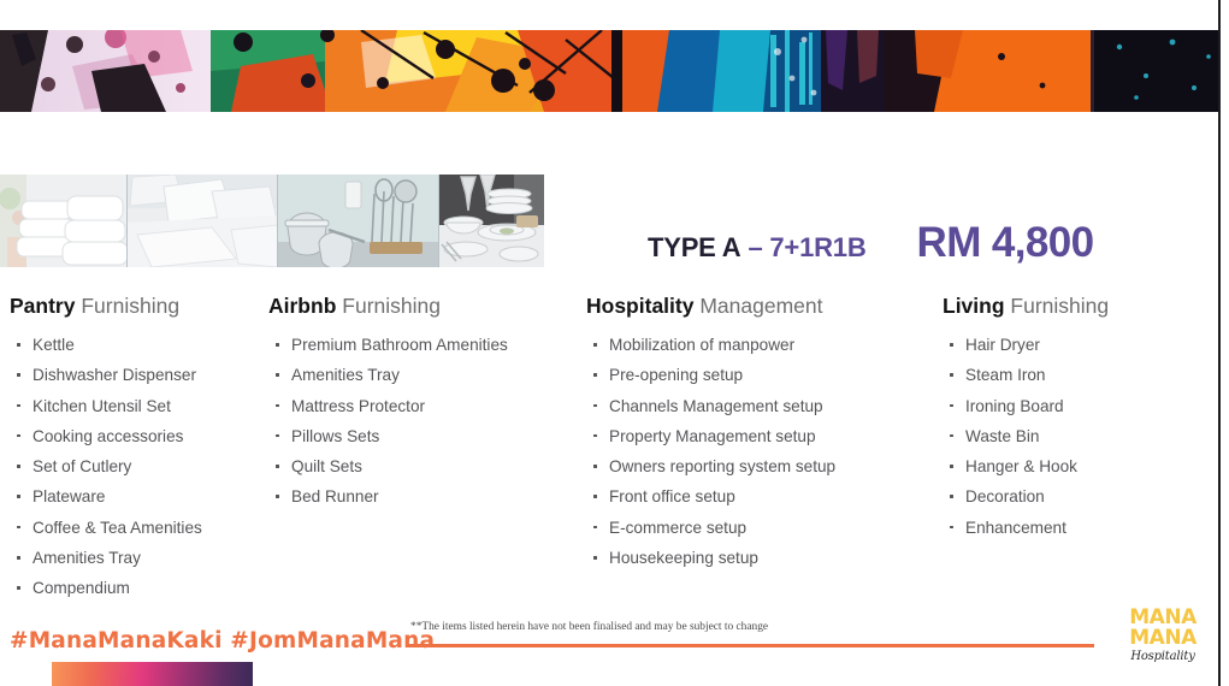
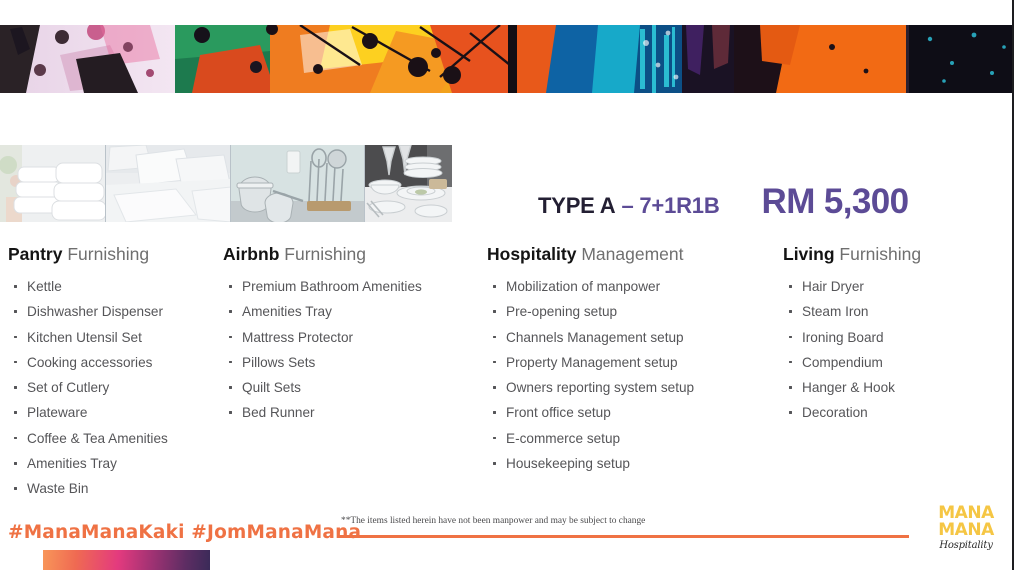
  TYPE A
  – 7+1R1B
- RM 4,800
+ RM 5,300
  Pantry Furnishing
  Kettle
  Dishwasher Dispenser
  Kitchen Utensil Set
  Cooking accessories
  Set of Cutlery
  Plateware
  Coffee & Tea Amenities
  Amenities Tray
- Compendium
+ Waste Bin
  Airbnb Furnishing
  Premium Bathroom Amenities
  Amenities Tray
  Mattress Protector
  Pillows Sets
  Quilt Sets
  Bed Runner
  Hospitality Management
  Mobilization of manpower
  Pre-opening setup
  Channels Management setup
  Property Management setup
  Owners reporting system setup
  Front office setup
  E-commerce setup
  Housekeeping setup
  Living Furnishing
  Hair Dryer
  Steam Iron
  Ironing Board
- Waste Bin
+ Compendium
  Hanger & Hook
  Decoration
- Enhancement
  #ManaManaKaki #JomManaMana
- **The items listed herein have not been finalised and may be subject to change
+ **The items listed herein have not been manpower and may be subject to change
  MANA
  MANA
  Hospitality
